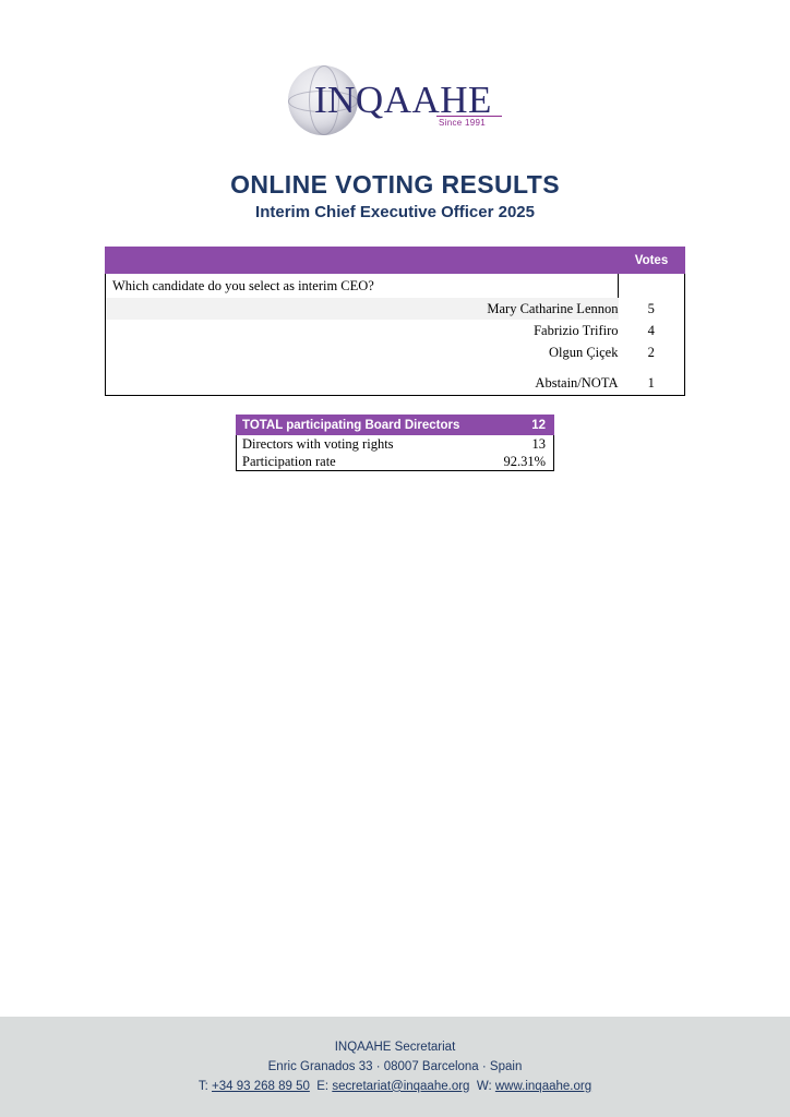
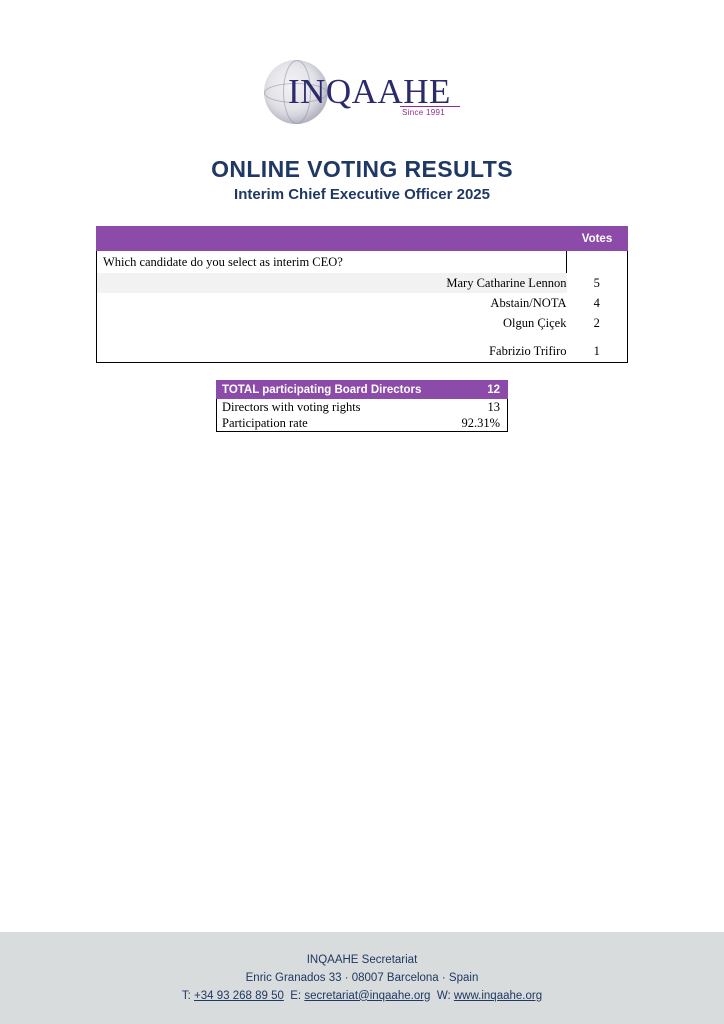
  INQAAHE
  Since 1991
  ONLINE VOTING RESULTS
  Interim Chief Executive Officer 2025
  	Votes
  Which candidate do you select as interim CEO?
  Mary Catharine Lennon	5
- Fabrizio Trifiro	4
+ Abstain/NOTA	4
  Olgun Çiçek	2
- Abstain/NOTA	1
+ Fabrizio Trifiro	1
  TOTAL participating Board Directors	12
  Directors with voting rights	13
  Participation rate	92.31%
  INQAAHE Secretariat
  Enric Granados 33 · 08007 Barcelona · Spain
  T: +34 93 268 89 50 E: secretariat@inqaahe.org W: www.inqaahe.org
